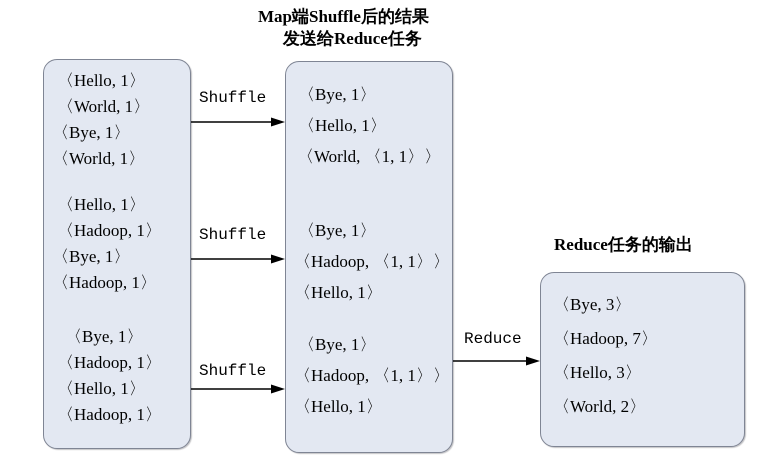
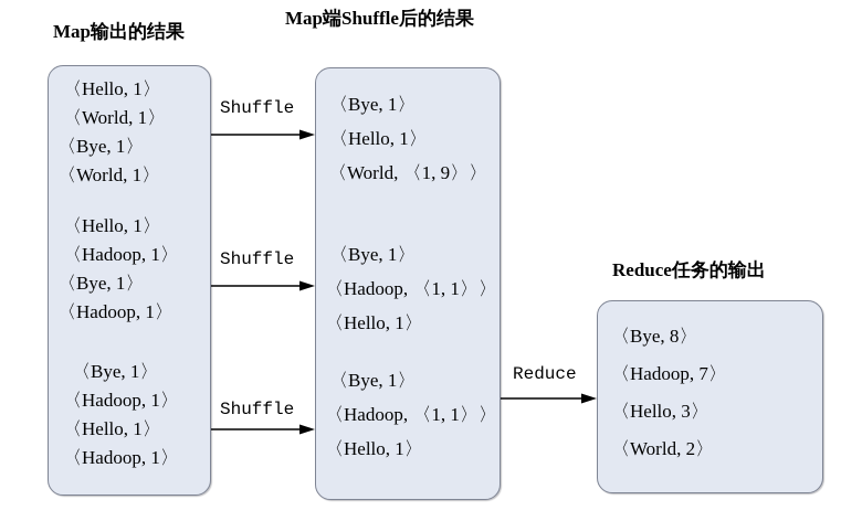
+ Map输出的结果
  Map端Shuffle后的结果
- 发送给Reduce任务
  Reduce任务的输出
  〈Hello, 1〉
  〈World, 1〉
  〈Bye, 1〉
  〈World, 1〉
  〈Hello, 1〉
  〈Hadoop, 1〉
  〈Bye, 1〉
  〈Hadoop, 1〉
  〈Bye, 1〉
  〈Hadoop, 1〉
  〈Hello, 1〉
  〈Hadoop, 1〉
  〈Bye, 1〉
  〈Hello, 1〉
- 〈World, 〈1, 1〉〉
+ 〈World, 〈1, 9〉〉
  〈Bye, 1〉
  〈Hadoop, 〈1, 1〉〉
  〈Hello, 1〉
  〈Bye, 1〉
  〈Hadoop, 〈1, 1〉〉
  〈Hello, 1〉
- 〈Bye, 3〉
+ 〈Bye, 8〉
  〈Hadoop, 7〉
  〈Hello, 3〉
  〈World, 2〉
  Shuffle
  Shuffle
  Shuffle
  Reduce
